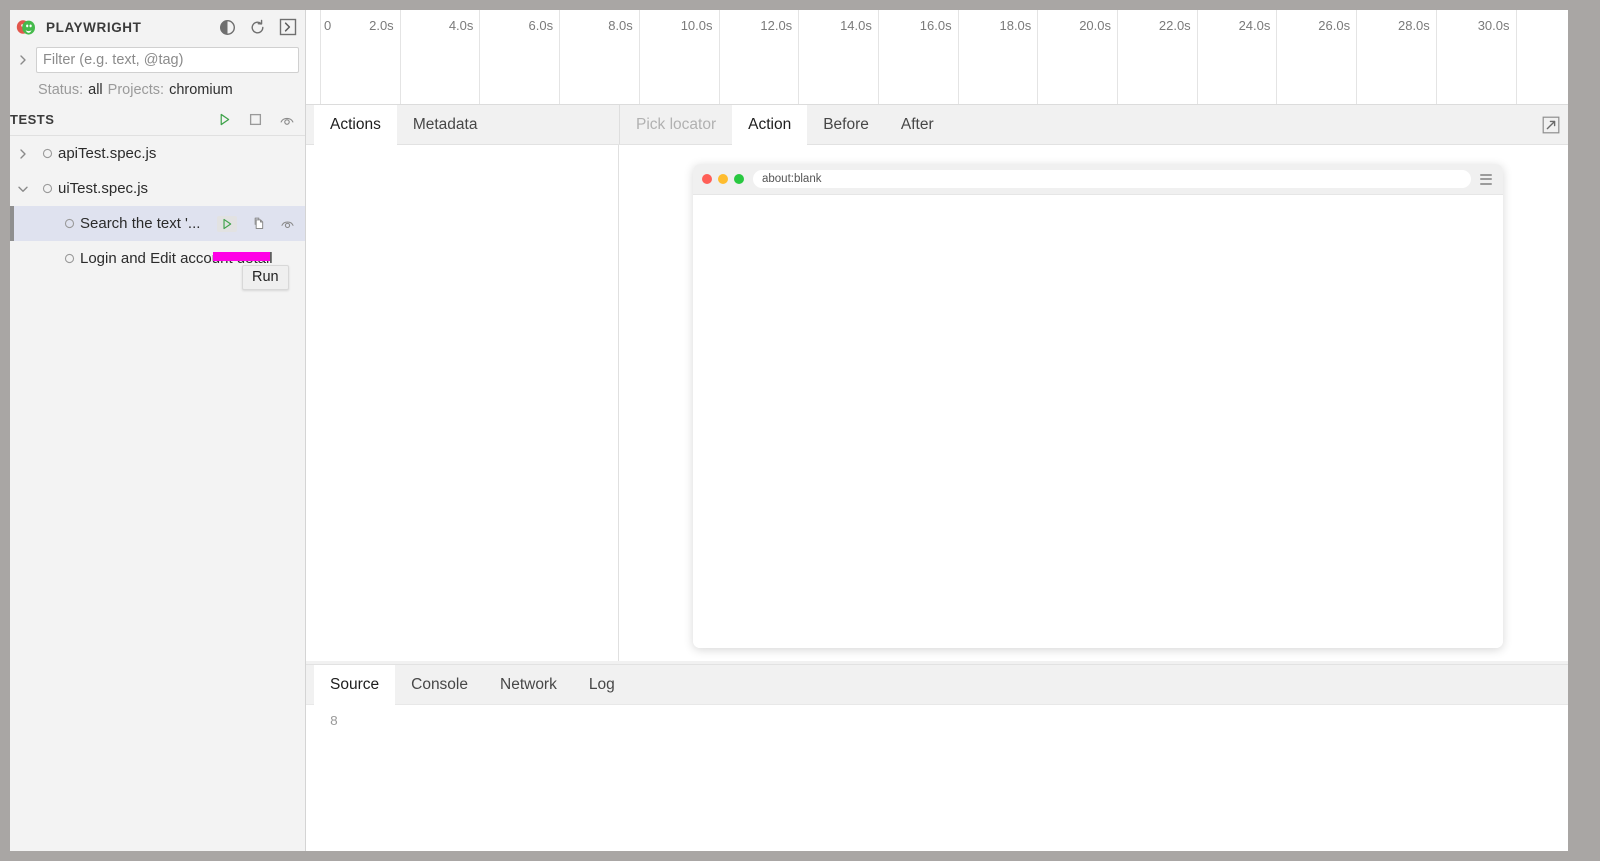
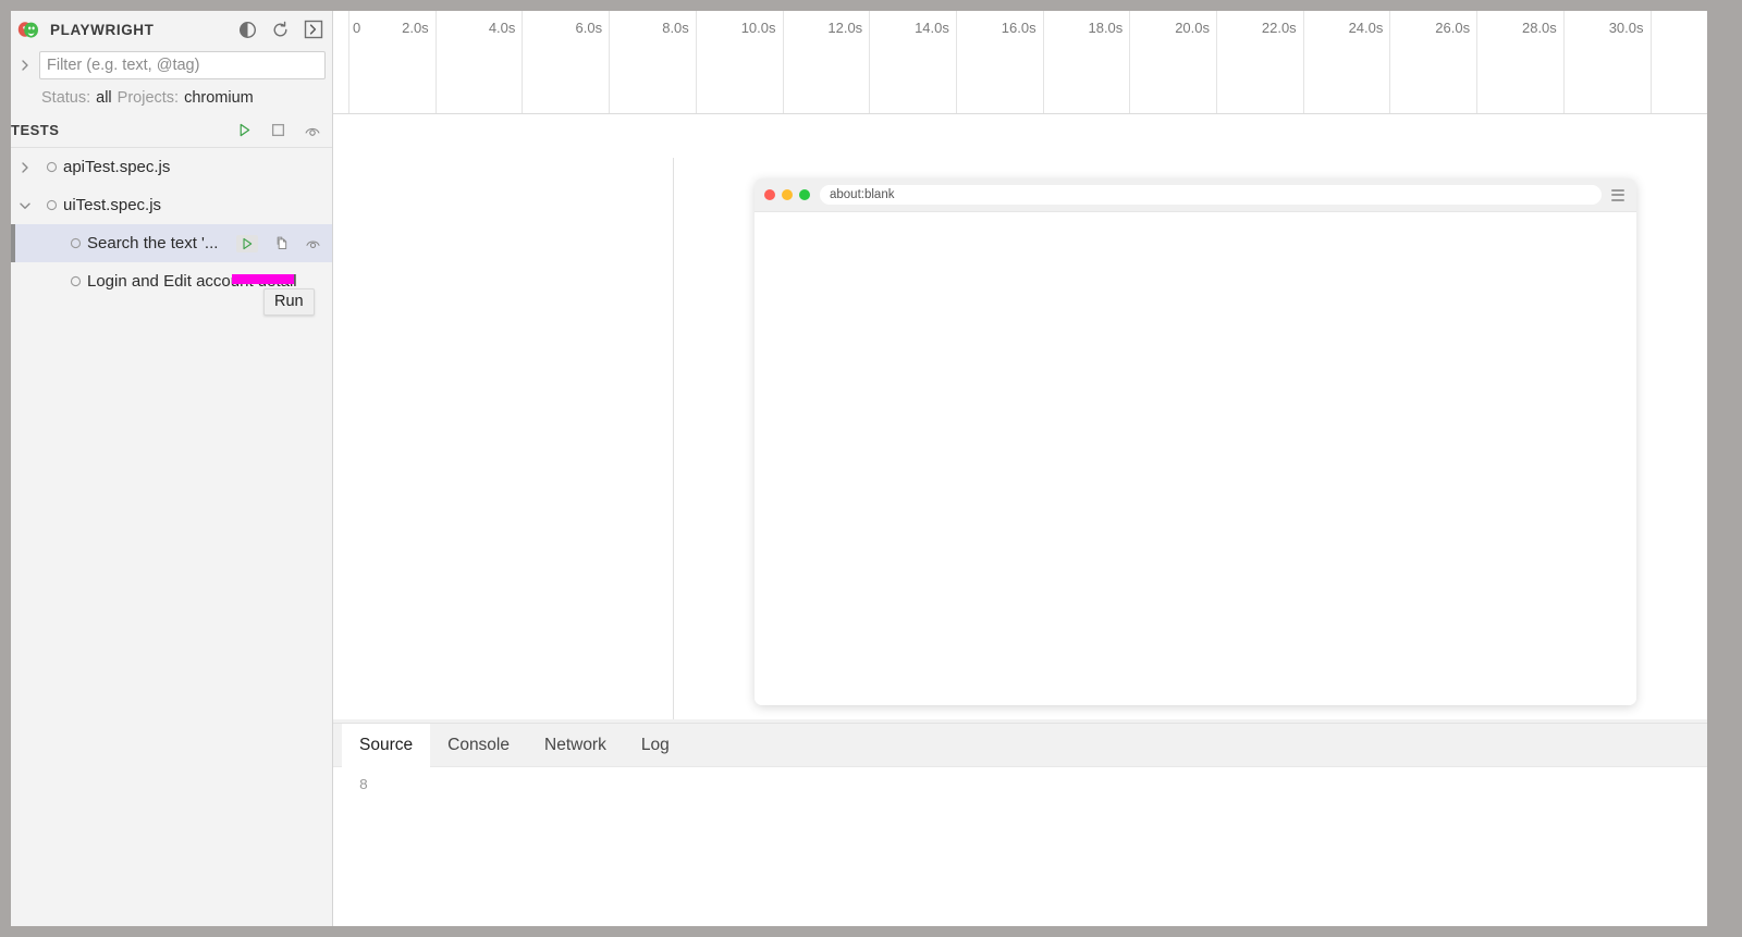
  PLAYWRIGHT
  Filter (e.g. text, @tag)
  Status:
  all
  Projects:
  chromium
  TESTS
  apiTest.spec.js
  uiTest.spec.js
  Search the text '...
  Run
  0
  2.0s
  4.0s
  6.0s
  8.0s
  10.0s
  12.0s
  14.0s
  16.0s
  18.0s
  20.0s
  22.0s
  24.0s
  26.0s
  28.0s
  30.0s
- Actions Metadata
- Pick locator Action Before After
  about:blank
  Source Console Network Log
  8
